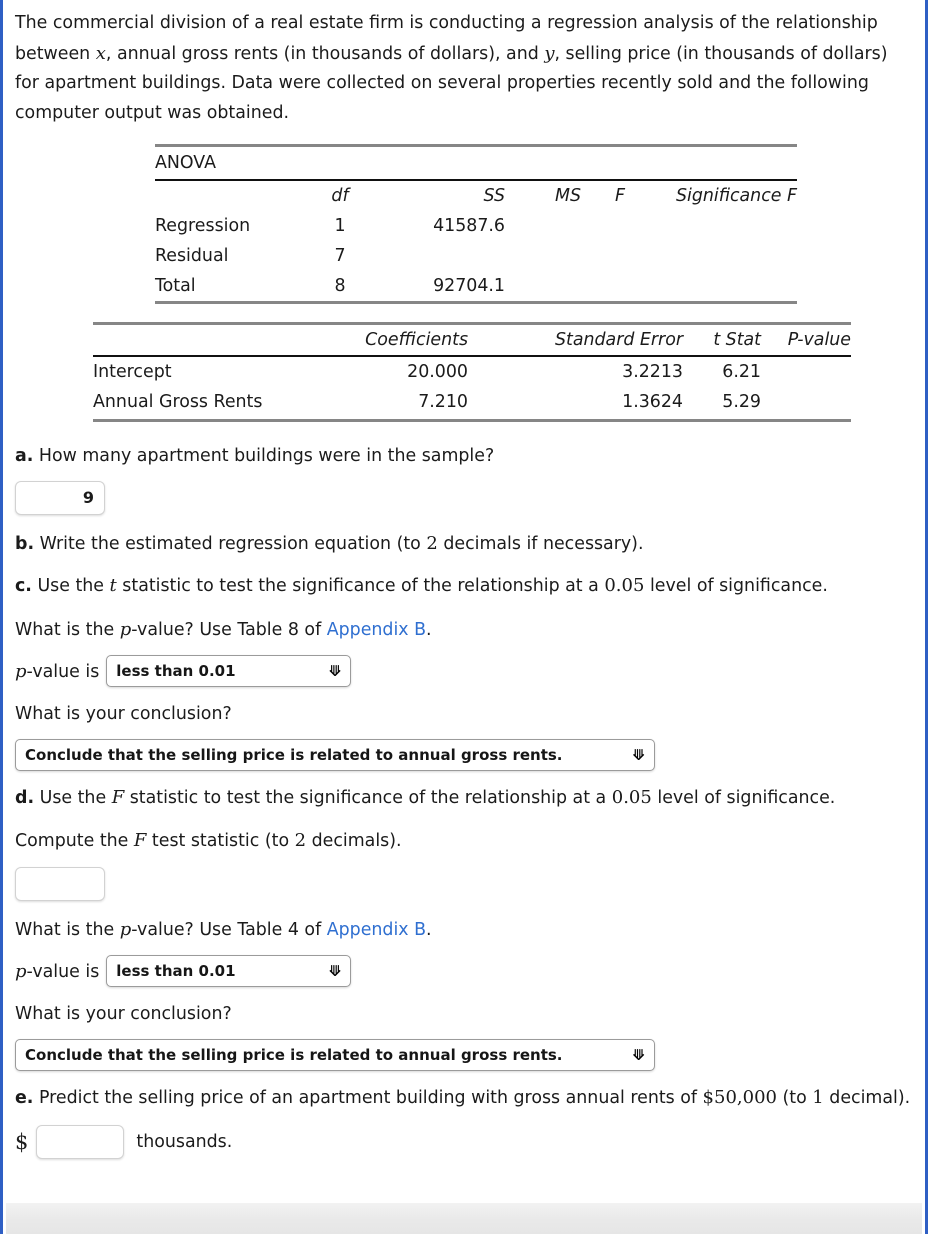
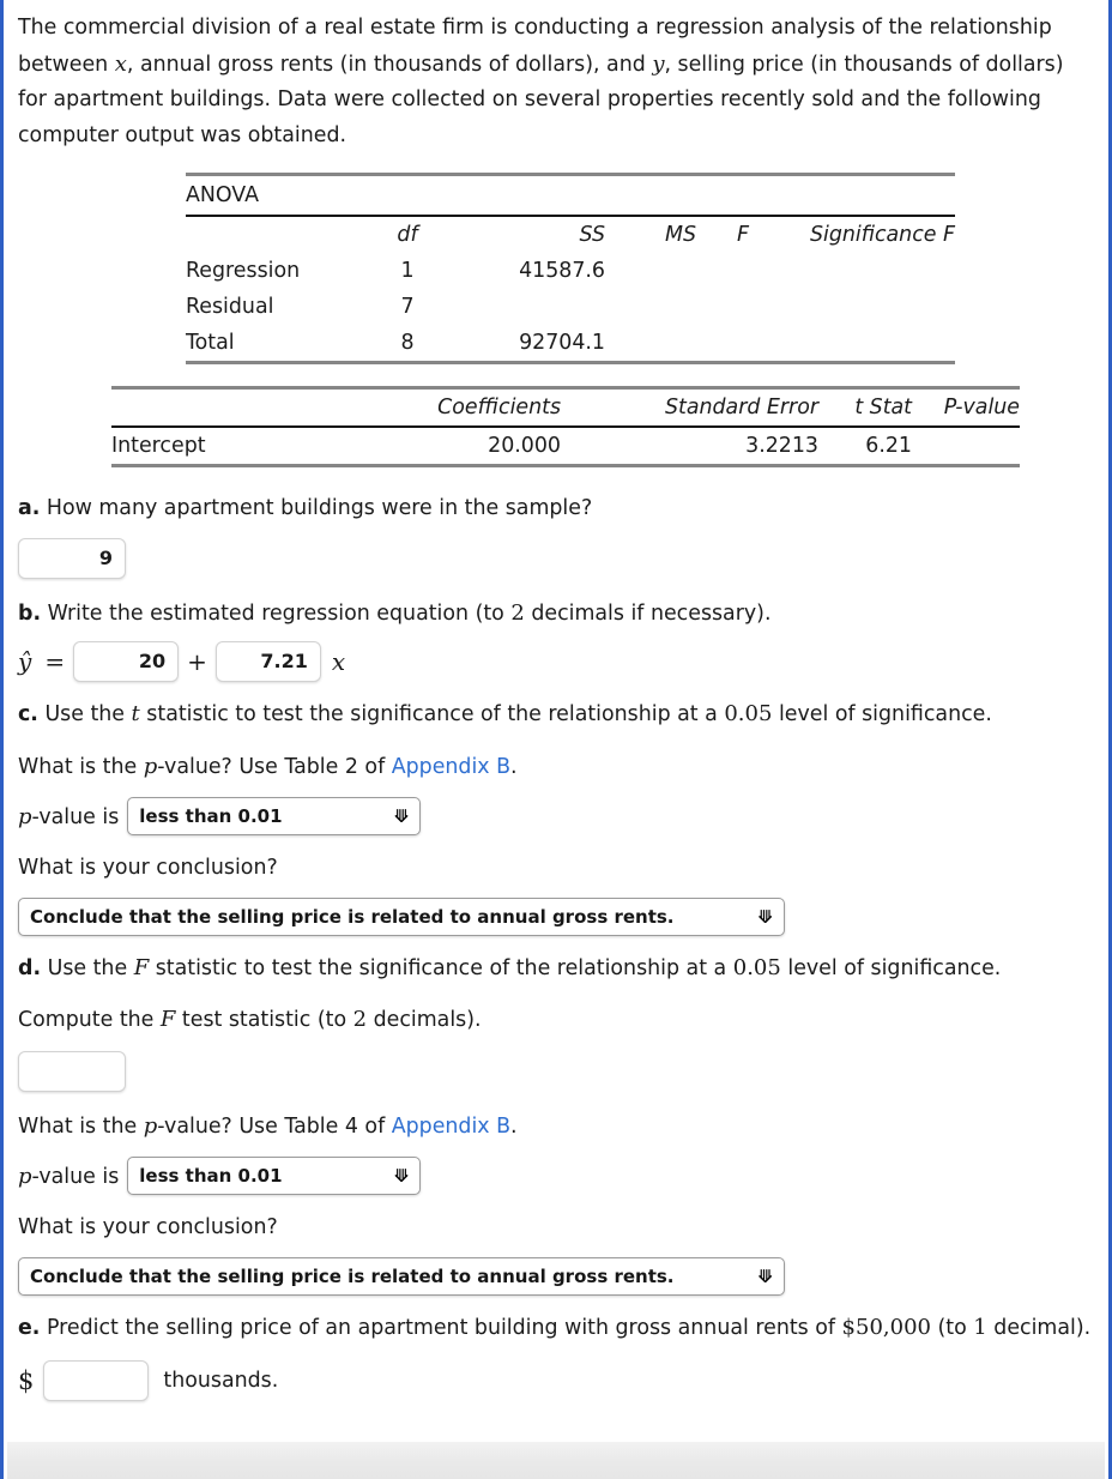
  The commercial division of a real estate firm is conducting a regression analysis of the relationship between x, annual gross rents (in thousands of dollars), and y, selling price (in thousands of dollars) for apartment buildings. Data were collected on several properties recently sold and the following computer output was obtained.
  ANOVA
  	df	SS	MS	F	Significance F
  Regression	1	41587.6
  Residual	7
  Total	8	92704.1
  	Coefficients	Standard Error	t Stat	P-value
  Intercept	20.000	3.2213	6.21
- Annual Gross Rents	7.210	1.3624	5.29
  a. How many apartment buildings were in the sample?
  9
  b. Write the estimated regression equation (to 2 decimals if necessary).
+ ŷ
+ =
+ 20
+ +
+ 7.21
+ x
  c. Use the t statistic to test the significance of the relationship at a 0.05 level of significance.
- What is the p-value? Use Table 8 of Appendix B.
+ What is the p-value? Use Table 2 of Appendix B.
  p-value is
  less than 0.01
  ⟱
  What is your conclusion?
  Conclude that the selling price is related to annual gross rents.
  ⟱
  d. Use the F statistic to test the significance of the relationship at a 0.05 level of significance.
  Compute the F test statistic (to 2 decimals).
  What is the p-value? Use Table 4 of Appendix B.
  p-value is
  less than 0.01
  ⟱
  What is your conclusion?
  Conclude that the selling price is related to annual gross rents.
  ⟱
  e. Predict the selling price of an apartment building with gross annual rents of $50,000 (to 1 decimal).
  $
  thousands.
